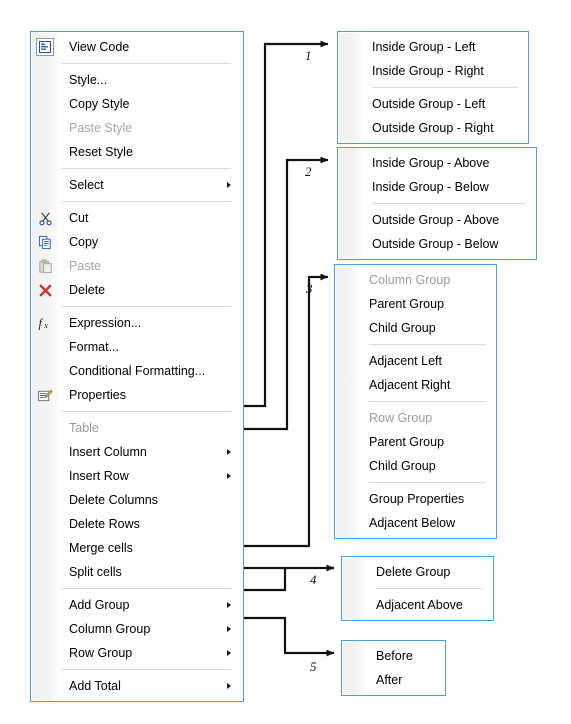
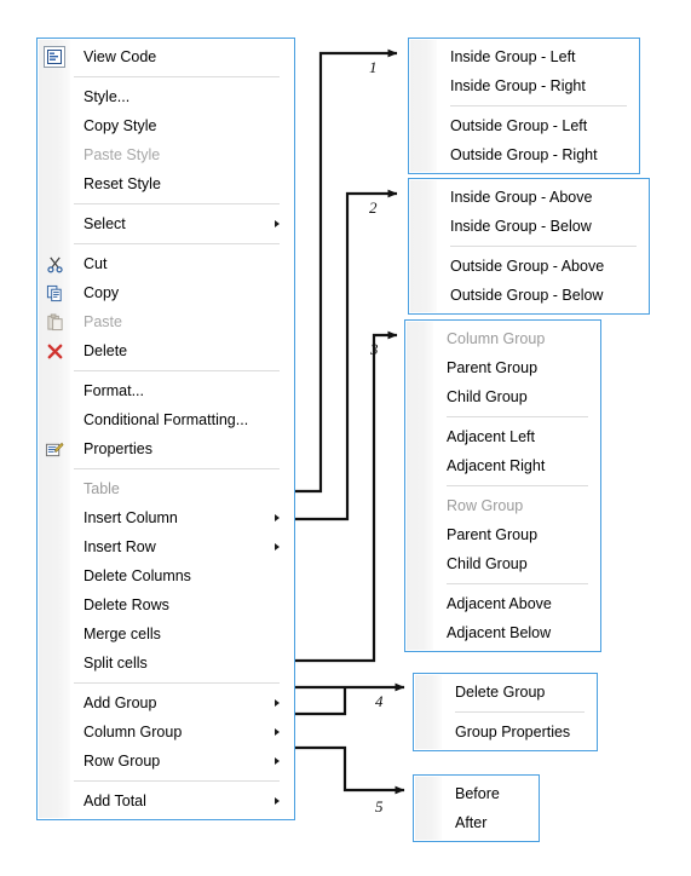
  1
  2
  3
  4
  5
  View Code
  Style...
  Copy Style
  Paste Style
  Reset Style
  Select
  Cut
  Copy
  Paste
  Delete
- f
- x
- Expression...
  Format...
  Conditional Formatting...
  Properties
  Table
  Insert Column
  Insert Row
  Delete Columns
  Delete Rows
  Merge cells
  Split cells
  Add Group
  Column Group
  Row Group
  Add Total
  Inside Group - Left
  Inside Group - Right
  Outside Group - Left
  Outside Group - Right
  Inside Group - Above
  Inside Group - Below
  Outside Group - Above
  Outside Group - Below
  Column Group
  Parent Group
  Child Group
  Adjacent Left
  Adjacent Right
  Row Group
  Parent Group
  Child Group
- Group Properties
+ Adjacent Above
  Adjacent Below
  Delete Group
- Adjacent Above
+ Group Properties
  Before
  After
